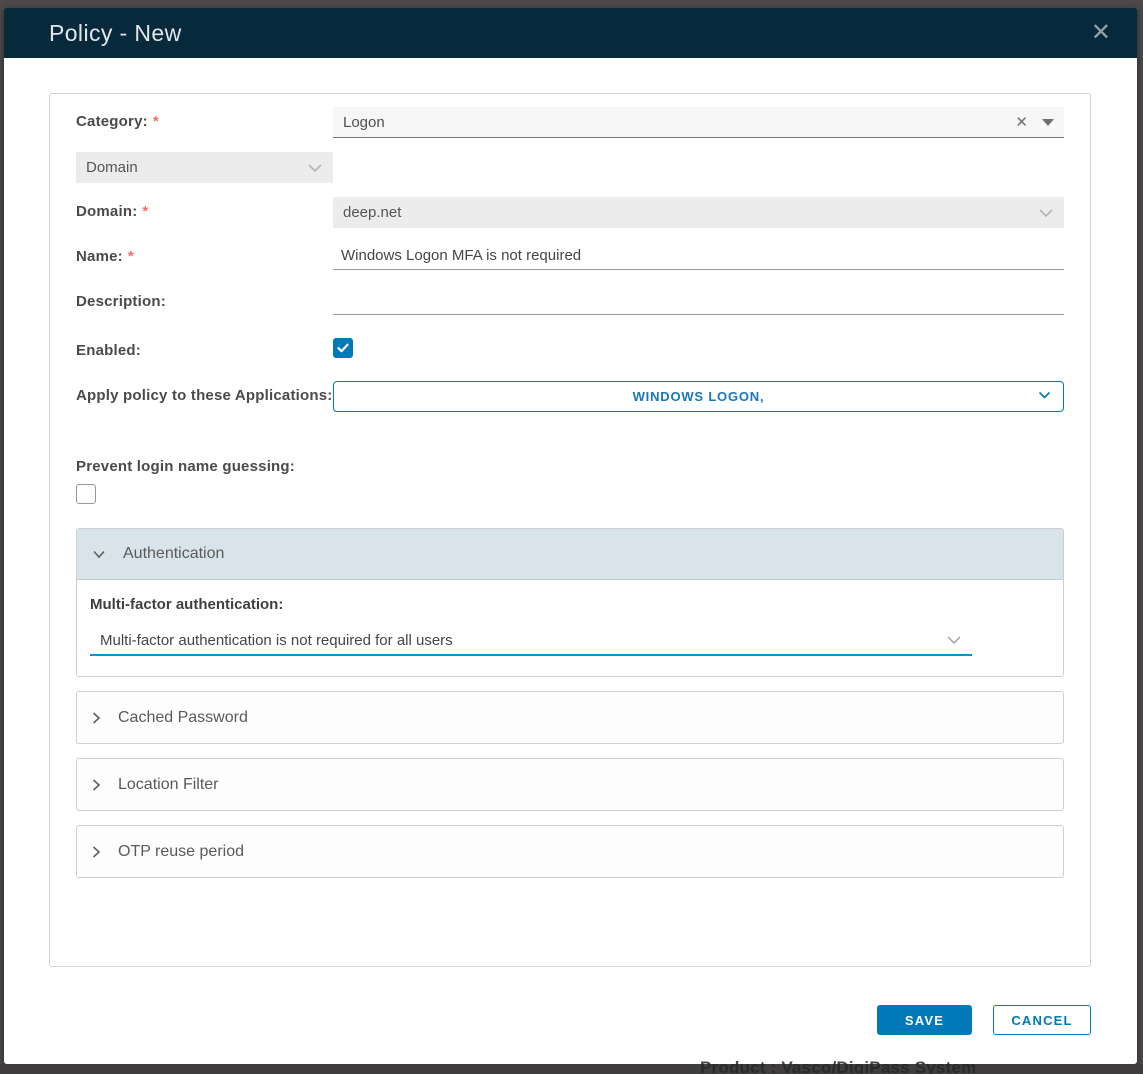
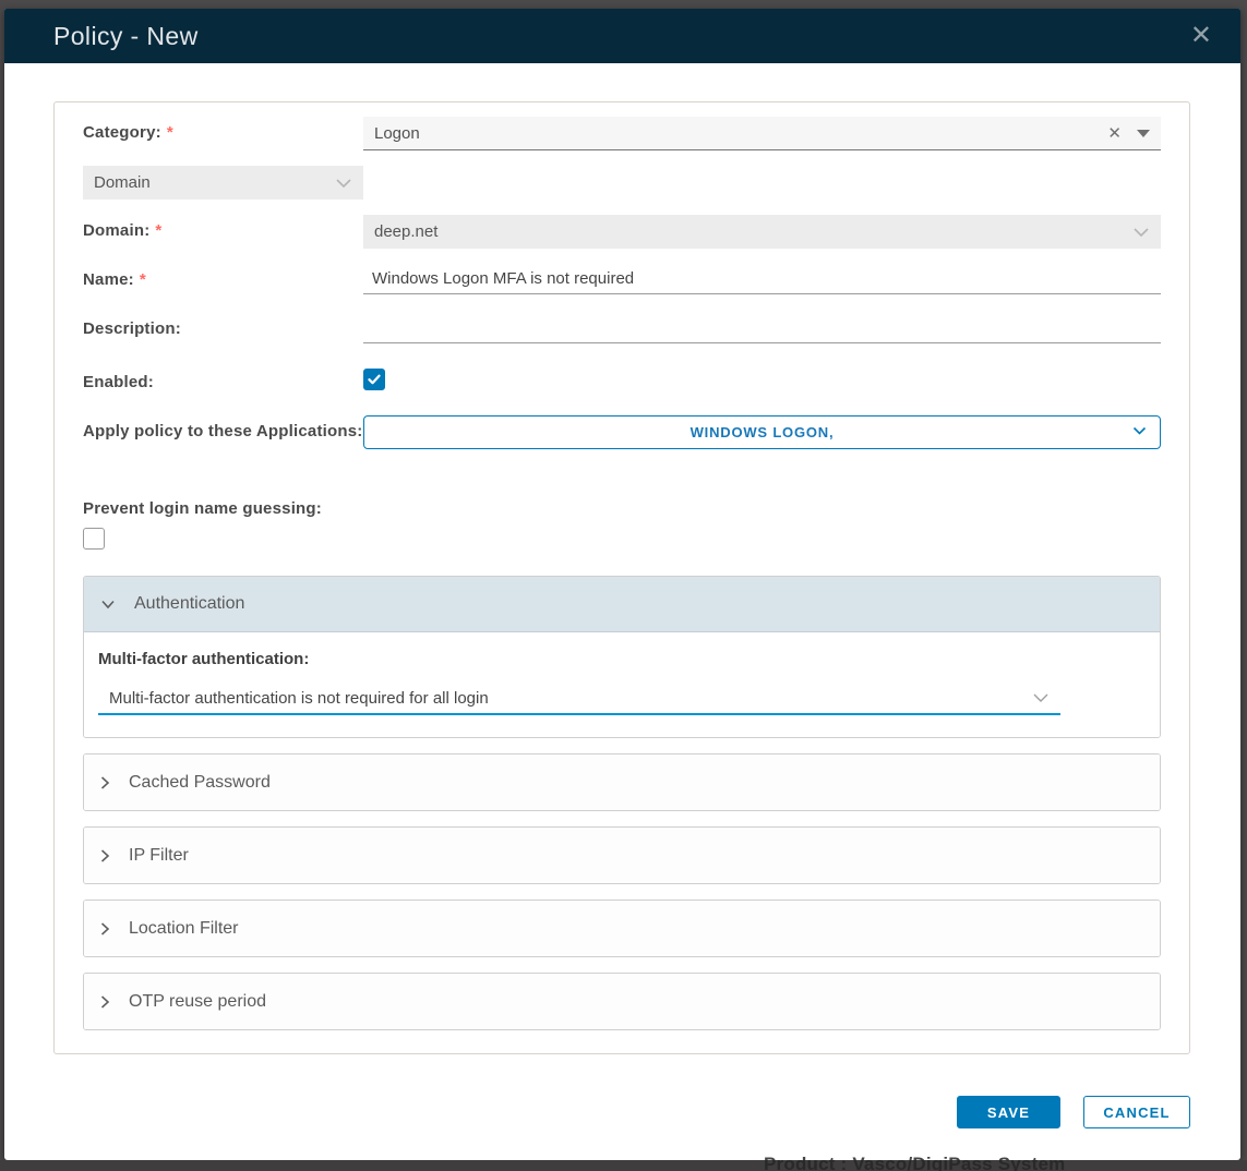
  Policy - New
  ✕
  Category: *
  Logon
  ✕
  Domain
  Domain: *
  deep.net
  Name: *
  Windows Logon MFA is not required
  Description:
  Enabled:
  Apply policy to these Applications:
  WINDOWS LOGON,
  Prevent login name guessing:
  Authentication
  Multi-factor authentication:
- Multi-factor authentication is not required for all users
+ Multi-factor authentication is not required for all login
  Cached Password
+ IP Filter
  Location Filter
  OTP reuse period
  SAVE
  CANCEL
  Product : Vasco/DigiPass System
